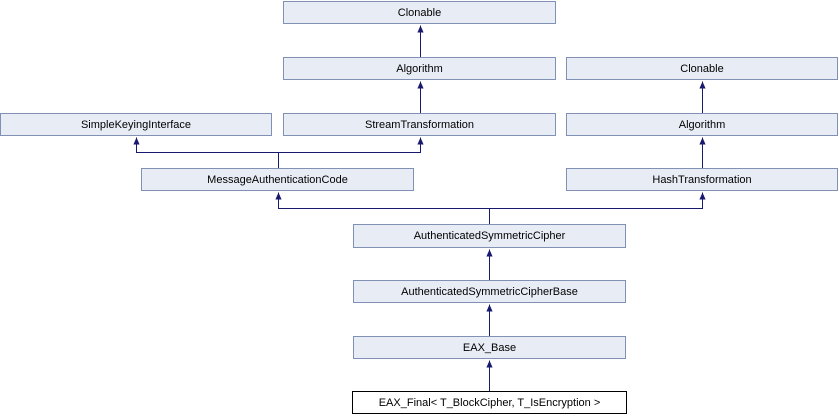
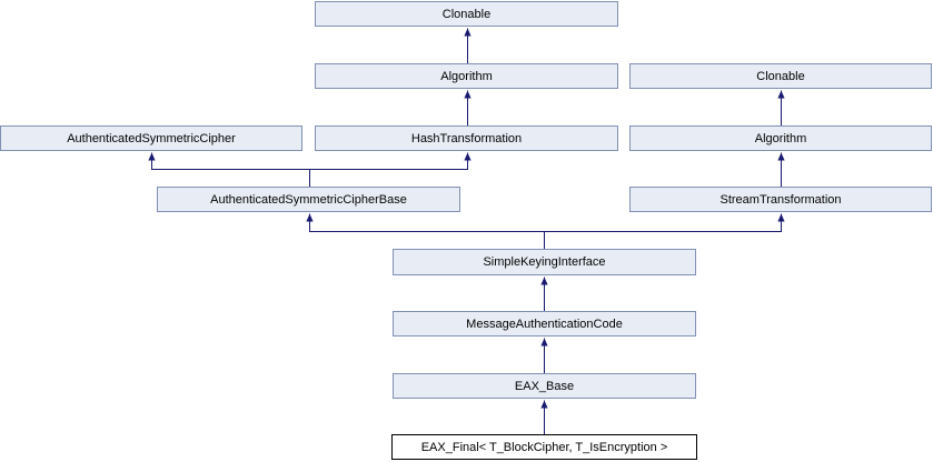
  Clonable
  Algorithm
- StreamTransformation
+ HashTransformation
- SimpleKeyingInterface
+ AuthenticatedSymmetricCipher
  Clonable
  Algorithm
- HashTransformation
+ StreamTransformation
- MessageAuthenticationCode
+ AuthenticatedSymmetricCipherBase
- AuthenticatedSymmetricCipher
+ SimpleKeyingInterface
- AuthenticatedSymmetricCipherBase
+ MessageAuthenticationCode
  EAX_Base
  EAX_Final< T_BlockCipher, T_IsEncryption >
